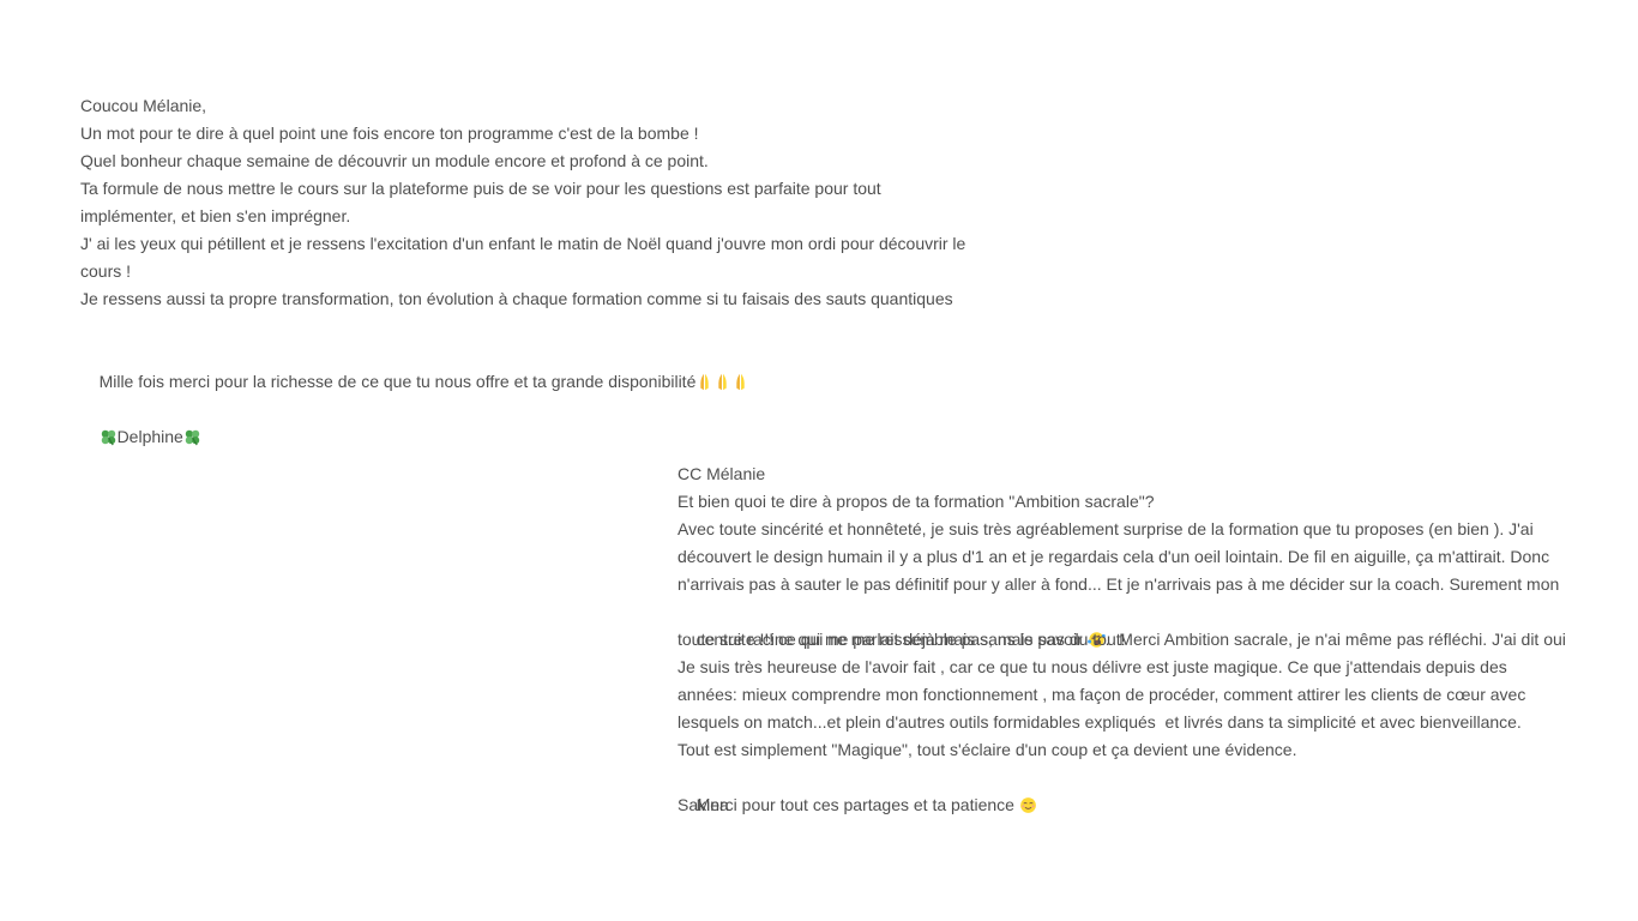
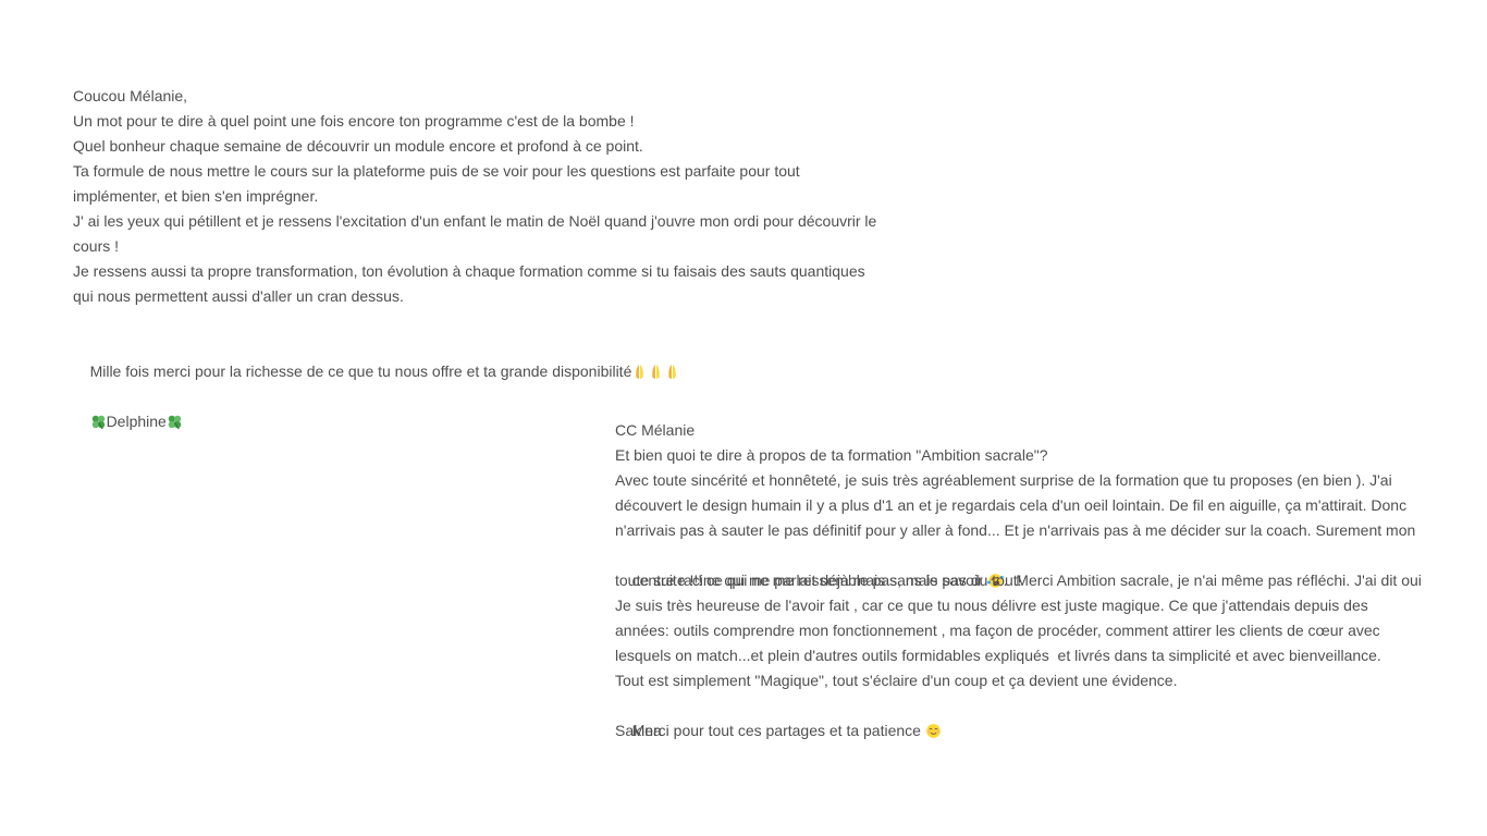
  Coucou Mélanie,
  Un mot pour te dire à quel point une fois encore ton programme c'est de la bombe !
  Quel bonheur chaque semaine de découvrir un module encore et profond à ce point.
  Ta formule de nous mettre le cours sur la plateforme puis de se voir pour les questions est parfaite pour tout
  implémenter, et bien s'en imprégner.
  J' ai les yeux qui pétillent et je ressens l'excitation d'un enfant le matin de Noël quand j'ouvre mon ordi pour découvrir le
  cours !
  Je ressens aussi ta propre transformation, ton évolution à chaque formation comme si tu faisais des sauts quantiques
+ qui nous permettent aussi d'aller un cran dessus.
  Mille fois merci pour la richesse de ce que tu nous offre et ta grande disponibilité
  Delphine
  CC Mélanie
  Et bien quoi te dire à propos de ta formation "Ambition sacrale"?
  Avec toute sincérité et honnêteté, je suis très agréablement surprise de la formation que tu proposes (en bien ). J'ai
  découvert le design humain il y a plus d'1 an et je regardais cela d'un oeil lointain. De fil en aiguille, ça m'attirait. Donc
  n'arrivais pas à sauter le pas définitif pour y aller à fond... Et je n'arrivais pas à me décider sur la coach. Surement mon
  centre racine qui me parlait déjà mais sans le savoir . Merci Ambition sacrale, je n'ai même pas réfléchi. J'ai dit oui
  toute suite !!! ce qui ne me ressemble pas, mais pas du tout!
  Je suis très heureuse de l'avoir fait , car ce que tu nous délivre est juste magique. Ce que j'attendais depuis des
- années: mieux comprendre mon fonctionnement , ma façon de procéder, comment attirer les clients de cœur avec
+ années: outils comprendre mon fonctionnement , ma façon de procéder, comment attirer les clients de cœur avec
  lesquels on match...et plein d'autres outils formidables expliqués et livrés dans ta simplicité et avec bienveillance.
  Tout est simplement "Magique", tout s'éclaire d'un coup et ça devient une évidence.
  Merci pour tout ces partages et ta patience
  Sakina
